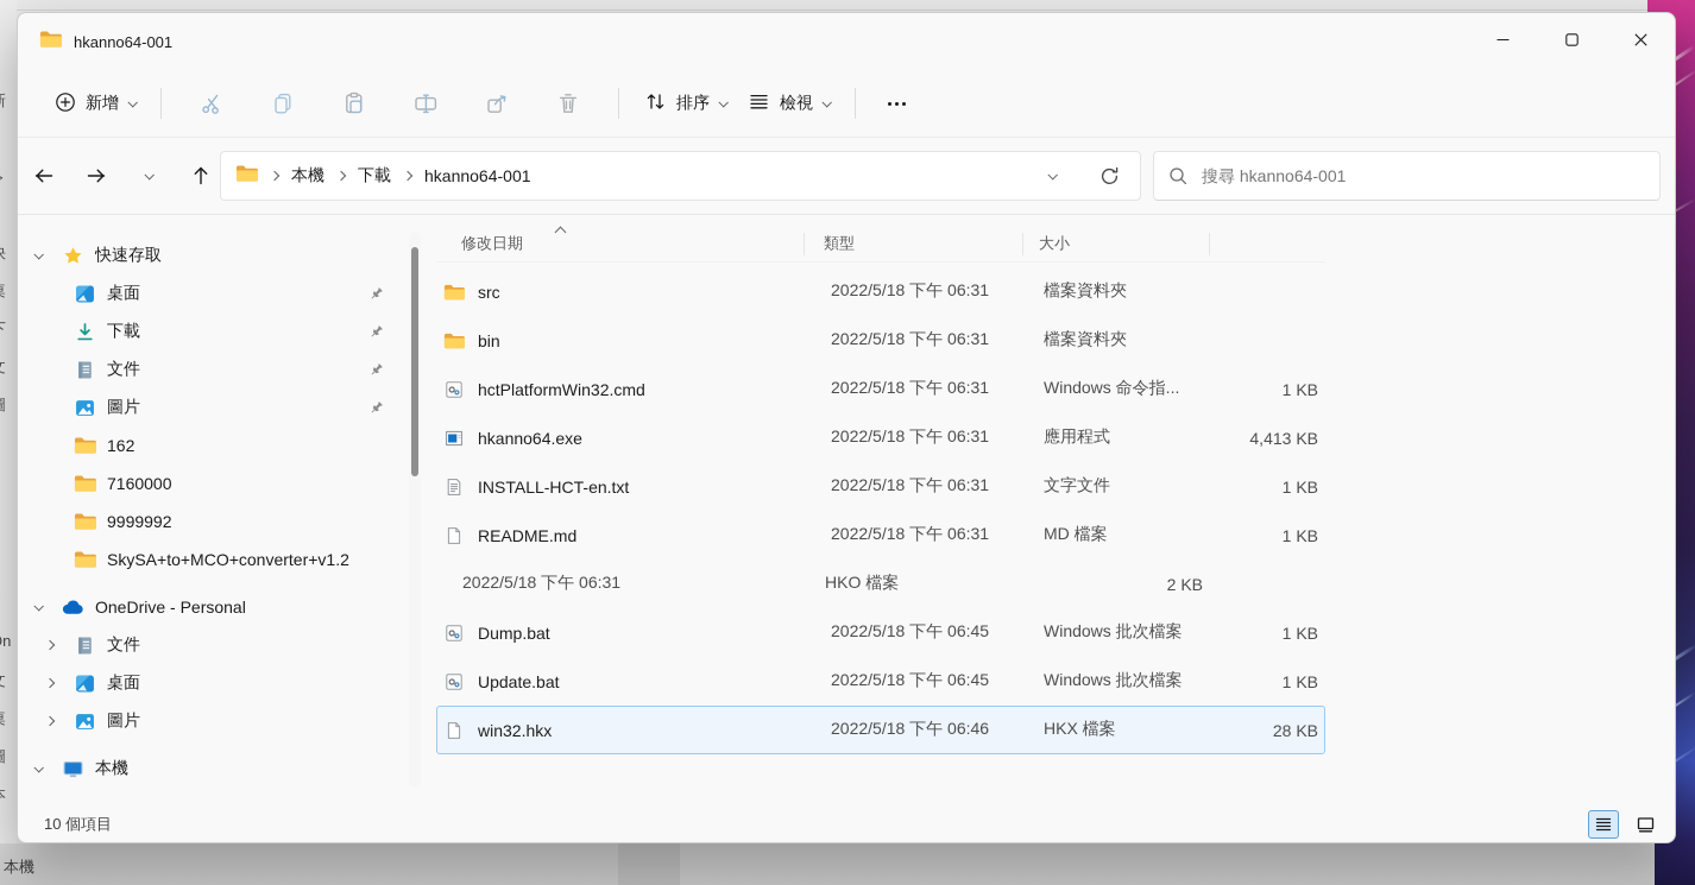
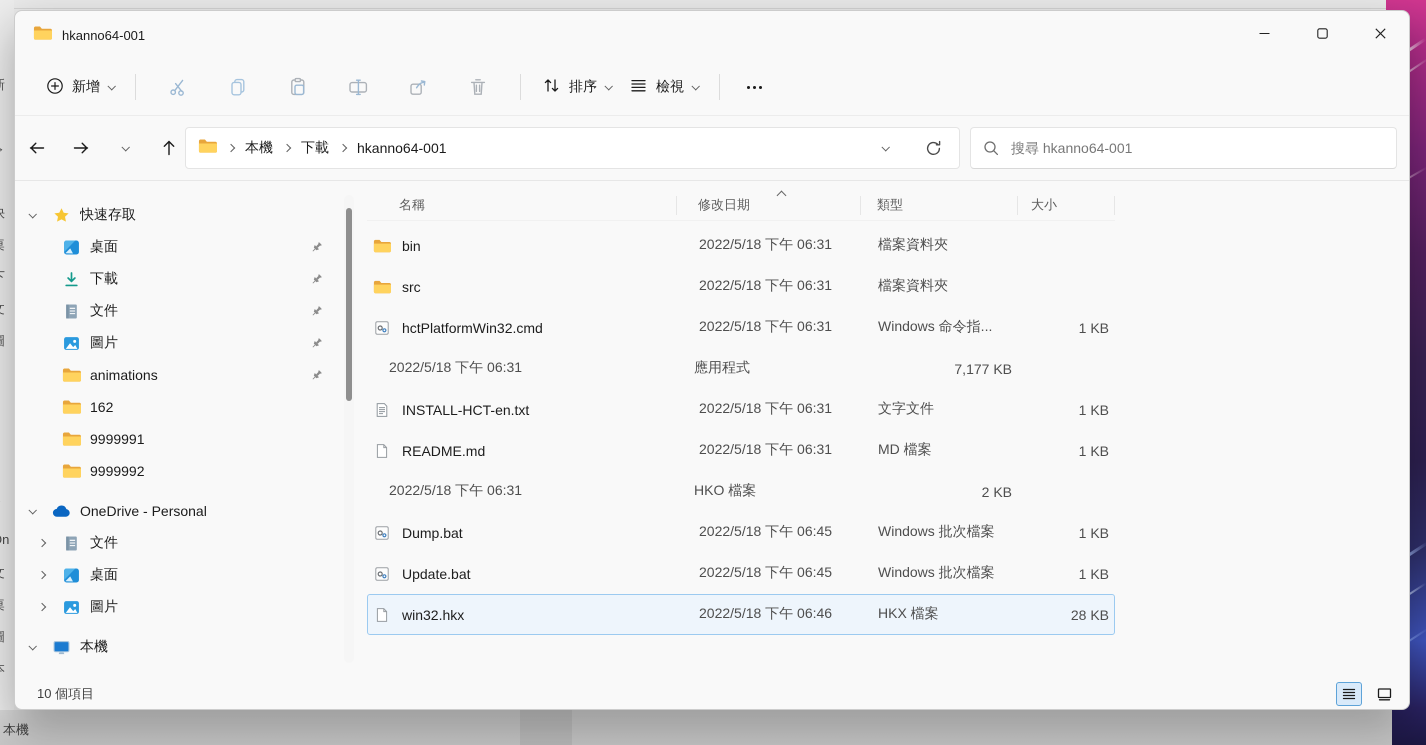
  本機
  hkanno64-001
  新增
  排序
  檢視
  本機
  下載
  hkanno64-001
  搜尋 hkanno64-001
  快速存取
  桌面
  下載
  文件
  圖片
+ animations
  162
- 7160000
+ 9999991
  9999992
- SkySA+to+MCO+converter+v1.2
  OneDrive - Personal
  文件
  桌面
  圖片
  本機
+ 名稱
  修改日期
  類型
  大小
- src
+ bin
  2022/5/18 下午 06:31
  檔案資料夾
- bin
+ src
  2022/5/18 下午 06:31
  檔案資料夾
  hctPlatformWin32.cmd
  2022/5/18 下午 06:31
  Windows 命令指...
  1 KB
- hkanno64.exe
  2022/5/18 下午 06:31
  應用程式
- 4,413 KB
+ 7,177 KB
  INSTALL-HCT-en.txt
  2022/5/18 下午 06:31
  文字文件
  1 KB
  README.md
  2022/5/18 下午 06:31
  MD 檔案
  1 KB
  2022/5/18 下午 06:31
  HKO 檔案
  2 KB
  Dump.bat
  2022/5/18 下午 06:45
  Windows 批次檔案
  1 KB
  Update.bat
  2022/5/18 下午 06:45
  Windows 批次檔案
  1 KB
  win32.hkx
  2022/5/18 下午 06:46
  HKX 檔案
  28 KB
  10 個項目
